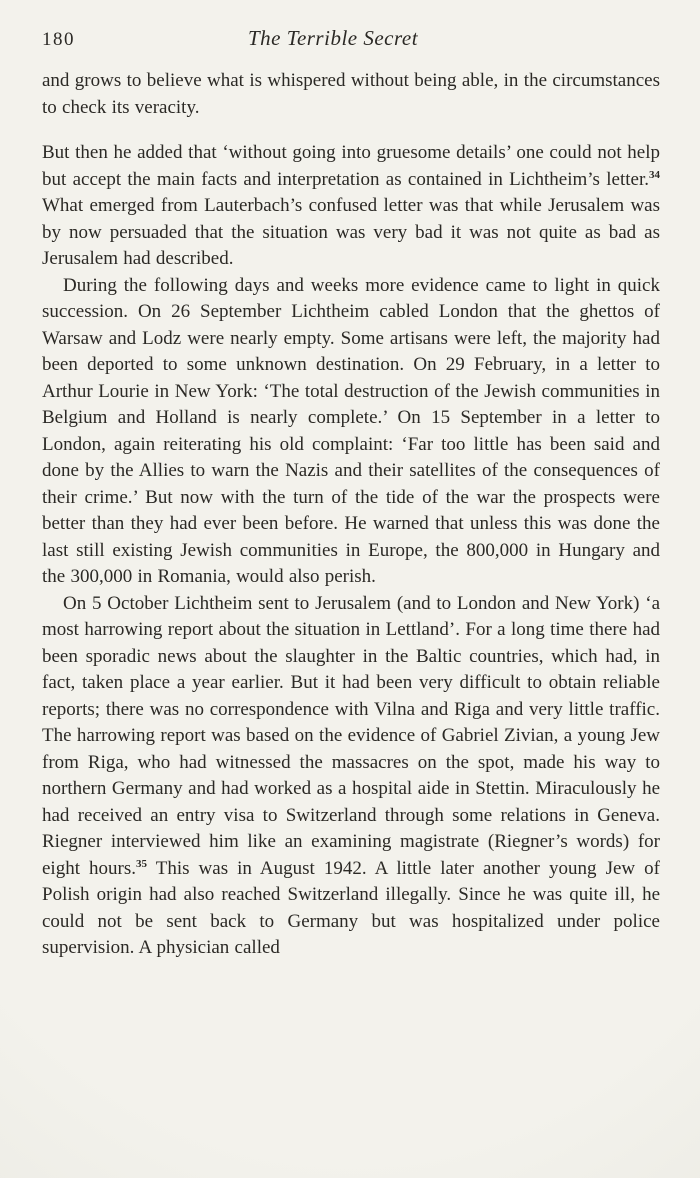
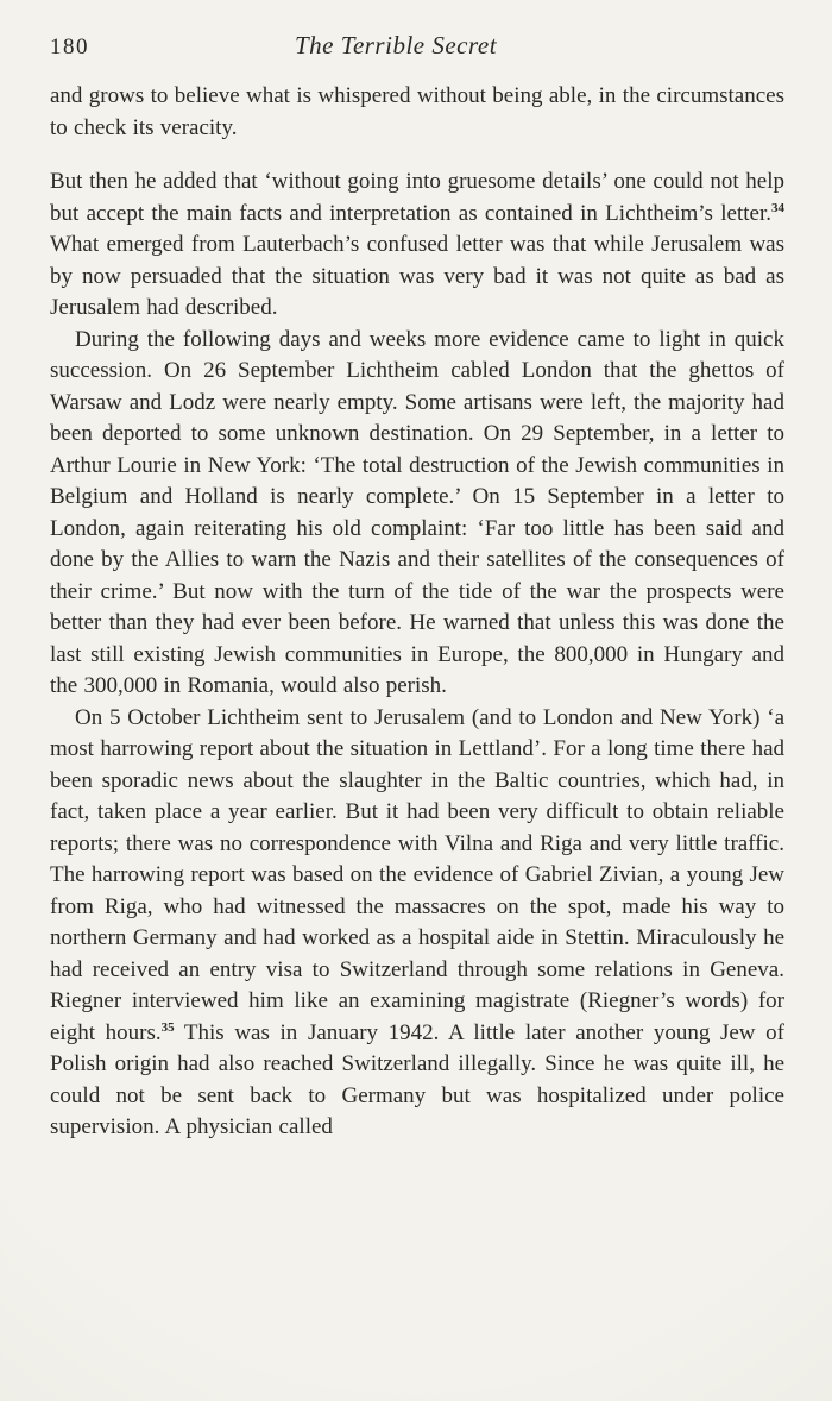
  180
  The Terrible Secret
  and grows to believe what is whispered without being able, in the circumstances to check its veracity.
  But then he added that ‘without going into gruesome details’ one could not help but accept the main facts and interpretation as contained in Lichtheim’s letter.34 What emerged from Lauterbach’s confused letter was that while Jerusalem was by now persuaded that the situation was very bad it was not quite as bad as Jerusalem had described.
- During the following days and weeks more evidence came to light in quick succession. On 26 September Lichtheim cabled London that the ghettos of Warsaw and Lodz were nearly empty. Some artisans were left, the majority had been deported to some unknown destination. On 29 February, in a letter to Arthur Lourie in New York: ‘The total destruction of the Jewish communities in Belgium and Holland is nearly complete.’ On 15 September in a letter to London, again reiterating his old complaint: ‘Far too little has been said and done by the Allies to warn the Nazis and their satellites of the consequences of their crime.’ But now with the turn of the tide of the war the prospects were better than they had ever been before. He warned that unless this was done the last still existing Jewish communities in Europe, the 800,000 in Hungary and the 300,000 in Romania, would also perish.
+ During the following days and weeks more evidence came to light in quick succession. On 26 September Lichtheim cabled London that the ghettos of Warsaw and Lodz were nearly empty. Some artisans were left, the majority had been deported to some unknown destination. On 29 September, in a letter to Arthur Lourie in New York: ‘The total destruction of the Jewish communities in Belgium and Holland is nearly complete.’ On 15 September in a letter to London, again reiterating his old complaint: ‘Far too little has been said and done by the Allies to warn the Nazis and their satellites of the consequences of their crime.’ But now with the turn of the tide of the war the prospects were better than they had ever been before. He warned that unless this was done the last still existing Jewish communities in Europe, the 800,000 in Hungary and the 300,000 in Romania, would also perish.
- On 5 October Lichtheim sent to Jerusalem (and to London and New York) ‘a most harrowing report about the situation in Lettland’. For a long time there had been sporadic news about the slaughter in the Baltic countries, which had, in fact, taken place a year earlier. But it had been very difficult to obtain reliable reports; there was no correspondence with Vilna and Riga and very little traffic. The harrowing report was based on the evidence of Gabriel Zivian, a young Jew from Riga, who had witnessed the massacres on the spot, made his way to northern Germany and had worked as a hospital aide in Stettin. Miraculously he had received an entry visa to Switzerland through some relations in Geneva. Riegner interviewed him like an examining magistrate (Riegner’s words) for eight hours.35 This was in August 1942. A little later another young Jew of Polish origin had also reached Switzerland illegally. Since he was quite ill, he could not be sent back to Germany but was hospitalized under police supervision. A physician called
+ On 5 October Lichtheim sent to Jerusalem (and to London and New York) ‘a most harrowing report about the situation in Lettland’. For a long time there had been sporadic news about the slaughter in the Baltic countries, which had, in fact, taken place a year earlier. But it had been very difficult to obtain reliable reports; there was no correspondence with Vilna and Riga and very little traffic. The harrowing report was based on the evidence of Gabriel Zivian, a young Jew from Riga, who had witnessed the massacres on the spot, made his way to northern Germany and had worked as a hospital aide in Stettin. Miraculously he had received an entry visa to Switzerland through some relations in Geneva. Riegner interviewed him like an examining magistrate (Riegner’s words) for eight hours.35 This was in January 1942. A little later another young Jew of Polish origin had also reached Switzerland illegally. Since he was quite ill, he could not be sent back to Germany but was hospitalized under police supervision. A physician called
